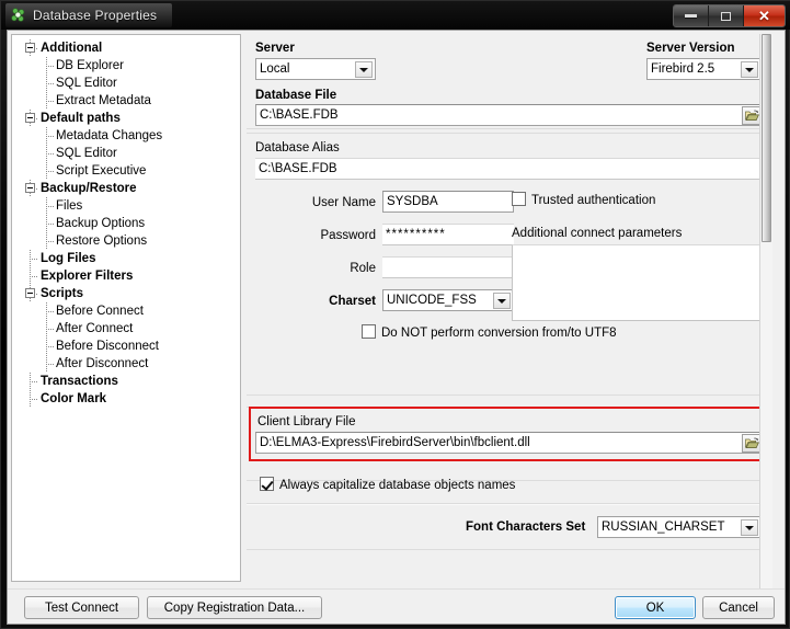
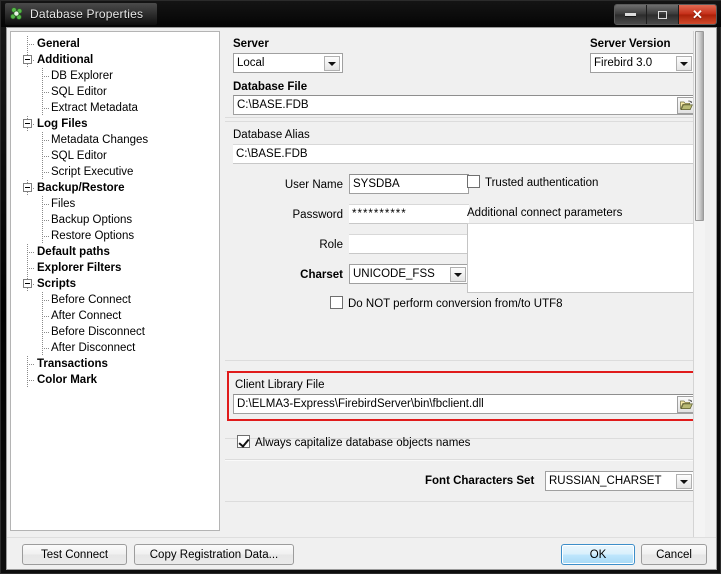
  Database Properties
  ✕
+ General
  Additional
  DB Explorer
  SQL Editor
  Extract Metadata
- Default paths
+ Log Files
  Metadata Changes
  SQL Editor
  Script Executive
  Backup/Restore
  Files
  Backup Options
  Restore Options
- Log Files
+ Default paths
  Explorer Filters
  Scripts
  Before Connect
  After Connect
  Before Disconnect
  After Disconnect
  Transactions
  Color Mark
  Server
  Local
  Server Version
- Firebird 2.5
+ Firebird 3.0
  Database File
  C:\BASE.FDB
  Database Alias
  C:\BASE.FDB
  User Name
  SYSDBA
  Password
  **********
  Role
  Charset
  UNICODE_FSS
  Trusted authentication
  Additional connect parameters
  Do NOT perform conversion from/to UTF8
  Client Library File
  D:\ELMA3-Express\FirebirdServer\bin\fbclient.dll
  Always capitalize database objects names
  Font Characters Set
  RUSSIAN_CHARSET
  Test Connect
  Copy Registration Data...
  OK
  Cancel
